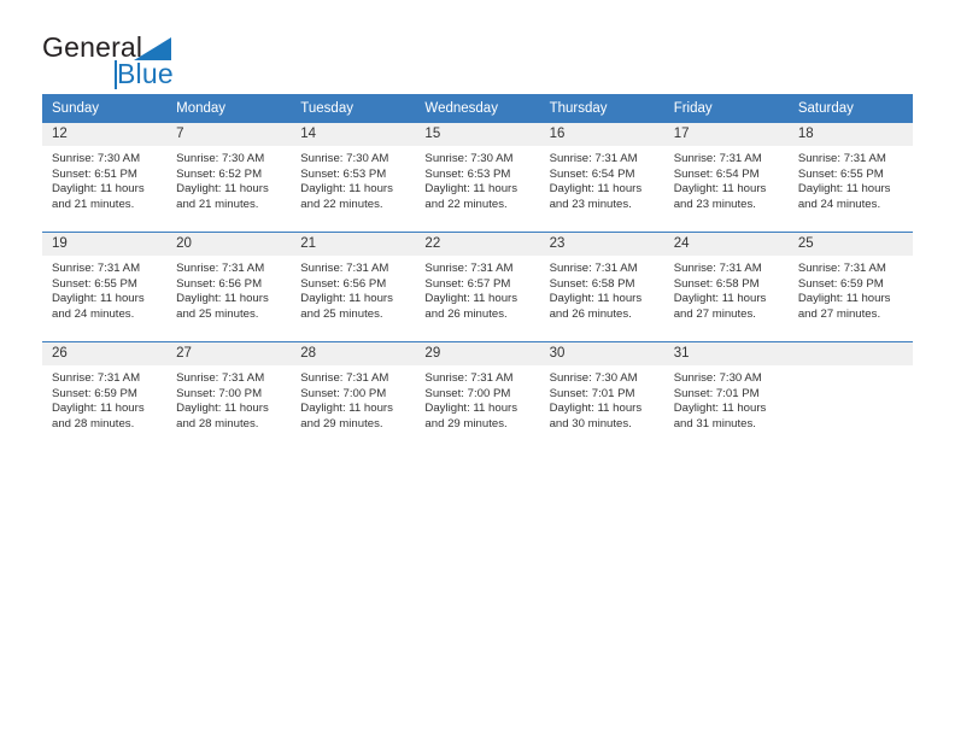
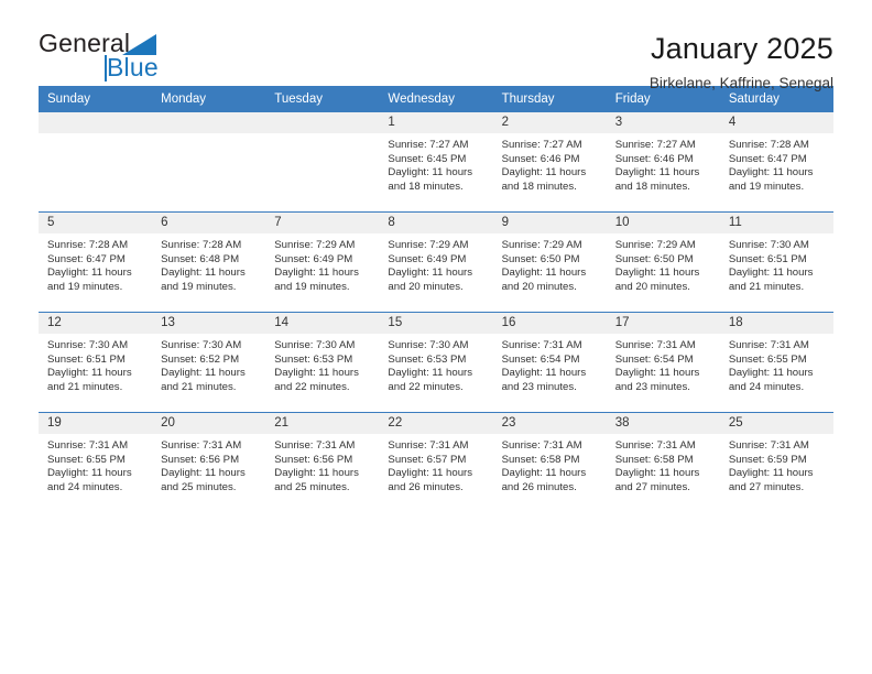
  General
  Blue
+ January 2025
+ Birkelane, Kaffrine, Senegal
  Sunday	Monday	Tuesday	Wednesday	Thursday	Friday	Saturday
+ 			1Sunrise: 7:27 AMSunset: 6:45 PMDaylight: 11 hours and 18 minutes.	2Sunrise: 7:27 AMSunset: 6:46 PMDaylight: 11 hours and 18 minutes.	3Sunrise: 7:27 AMSunset: 6:46 PMDaylight: 11 hours and 18 minutes.	4Sunrise: 7:28 AMSunset: 6:47 PMDaylight: 11 hours and 19 minutes.
+ 5Sunrise: 7:28 AMSunset: 6:47 PMDaylight: 11 hours and 19 minutes.	6Sunrise: 7:28 AMSunset: 6:48 PMDaylight: 11 hours and 19 minutes.	7Sunrise: 7:29 AMSunset: 6:49 PMDaylight: 11 hours and 19 minutes.	8Sunrise: 7:29 AMSunset: 6:49 PMDaylight: 11 hours and 20 minutes.	9Sunrise: 7:29 AMSunset: 6:50 PMDaylight: 11 hours and 20 minutes.	10Sunrise: 7:29 AMSunset: 6:50 PMDaylight: 11 hours and 20 minutes.	11Sunrise: 7:30 AMSunset: 6:51 PMDaylight: 11 hours and 21 minutes.
- 12Sunrise: 7:30 AMSunset: 6:51 PMDaylight: 11 hours and 21 minutes.	7Sunrise: 7:30 AMSunset: 6:52 PMDaylight: 11 hours and 21 minutes.	14Sunrise: 7:30 AMSunset: 6:53 PMDaylight: 11 hours and 22 minutes.	15Sunrise: 7:30 AMSunset: 6:53 PMDaylight: 11 hours and 22 minutes.	16Sunrise: 7:31 AMSunset: 6:54 PMDaylight: 11 hours and 23 minutes.	17Sunrise: 7:31 AMSunset: 6:54 PMDaylight: 11 hours and 23 minutes.	18Sunrise: 7:31 AMSunset: 6:55 PMDaylight: 11 hours and 24 minutes.
+ 12Sunrise: 7:30 AMSunset: 6:51 PMDaylight: 11 hours and 21 minutes.	13Sunrise: 7:30 AMSunset: 6:52 PMDaylight: 11 hours and 21 minutes.	14Sunrise: 7:30 AMSunset: 6:53 PMDaylight: 11 hours and 22 minutes.	15Sunrise: 7:30 AMSunset: 6:53 PMDaylight: 11 hours and 22 minutes.	16Sunrise: 7:31 AMSunset: 6:54 PMDaylight: 11 hours and 23 minutes.	17Sunrise: 7:31 AMSunset: 6:54 PMDaylight: 11 hours and 23 minutes.	18Sunrise: 7:31 AMSunset: 6:55 PMDaylight: 11 hours and 24 minutes.
- 19Sunrise: 7:31 AMSunset: 6:55 PMDaylight: 11 hours and 24 minutes.	20Sunrise: 7:31 AMSunset: 6:56 PMDaylight: 11 hours and 25 minutes.	21Sunrise: 7:31 AMSunset: 6:56 PMDaylight: 11 hours and 25 minutes.	22Sunrise: 7:31 AMSunset: 6:57 PMDaylight: 11 hours and 26 minutes.	23Sunrise: 7:31 AMSunset: 6:58 PMDaylight: 11 hours and 26 minutes.	24Sunrise: 7:31 AMSunset: 6:58 PMDaylight: 11 hours and 27 minutes.	25Sunrise: 7:31 AMSunset: 6:59 PMDaylight: 11 hours and 27 minutes.
+ 19Sunrise: 7:31 AMSunset: 6:55 PMDaylight: 11 hours and 24 minutes.	20Sunrise: 7:31 AMSunset: 6:56 PMDaylight: 11 hours and 25 minutes.	21Sunrise: 7:31 AMSunset: 6:56 PMDaylight: 11 hours and 25 minutes.	22Sunrise: 7:31 AMSunset: 6:57 PMDaylight: 11 hours and 26 minutes.	23Sunrise: 7:31 AMSunset: 6:58 PMDaylight: 11 hours and 26 minutes.	38Sunrise: 7:31 AMSunset: 6:58 PMDaylight: 11 hours and 27 minutes.	25Sunrise: 7:31 AMSunset: 6:59 PMDaylight: 11 hours and 27 minutes.
- 26Sunrise: 7:31 AMSunset: 6:59 PMDaylight: 11 hours and 28 minutes.	27Sunrise: 7:31 AMSunset: 7:00 PMDaylight: 11 hours and 28 minutes.	28Sunrise: 7:31 AMSunset: 7:00 PMDaylight: 11 hours and 29 minutes.	29Sunrise: 7:31 AMSunset: 7:00 PMDaylight: 11 hours and 29 minutes.	30Sunrise: 7:30 AMSunset: 7:01 PMDaylight: 11 hours and 30 minutes.	31Sunrise: 7:30 AMSunset: 7:01 PMDaylight: 11 hours and 31 minutes.
